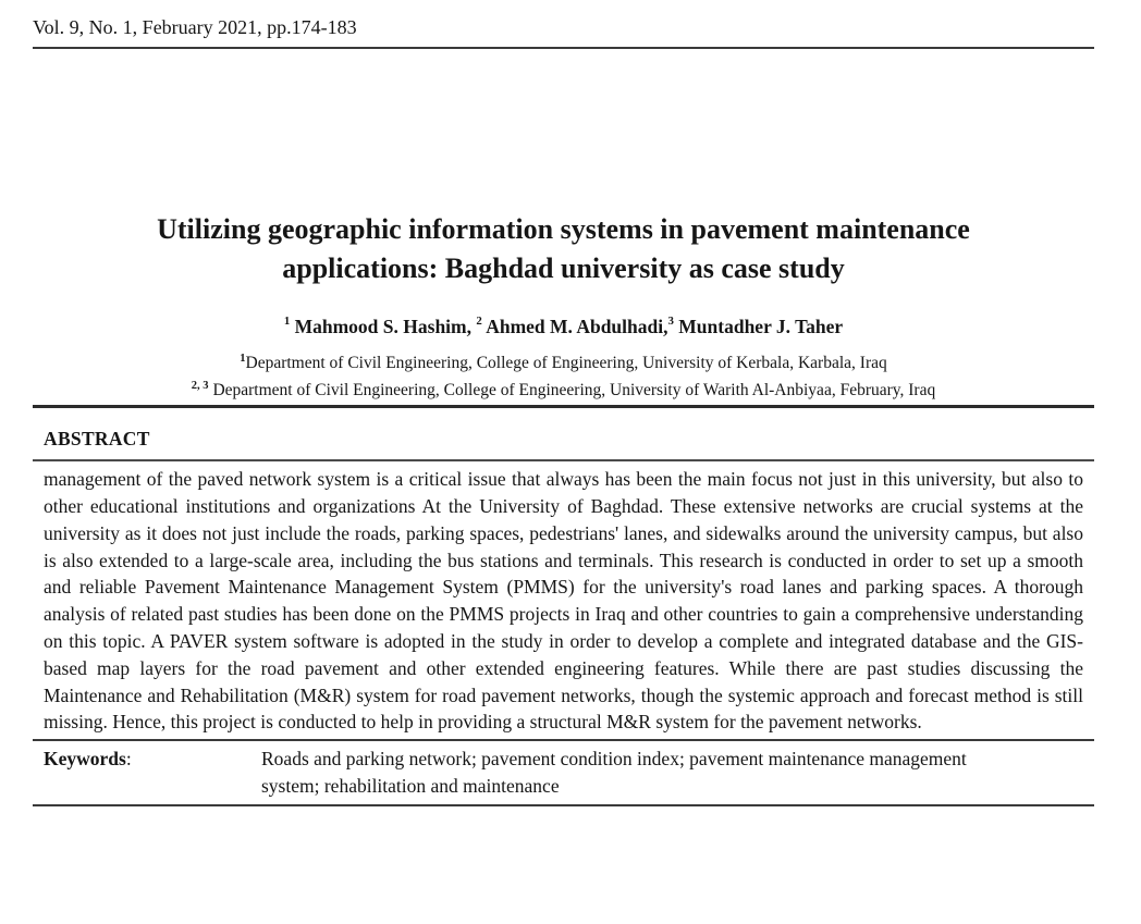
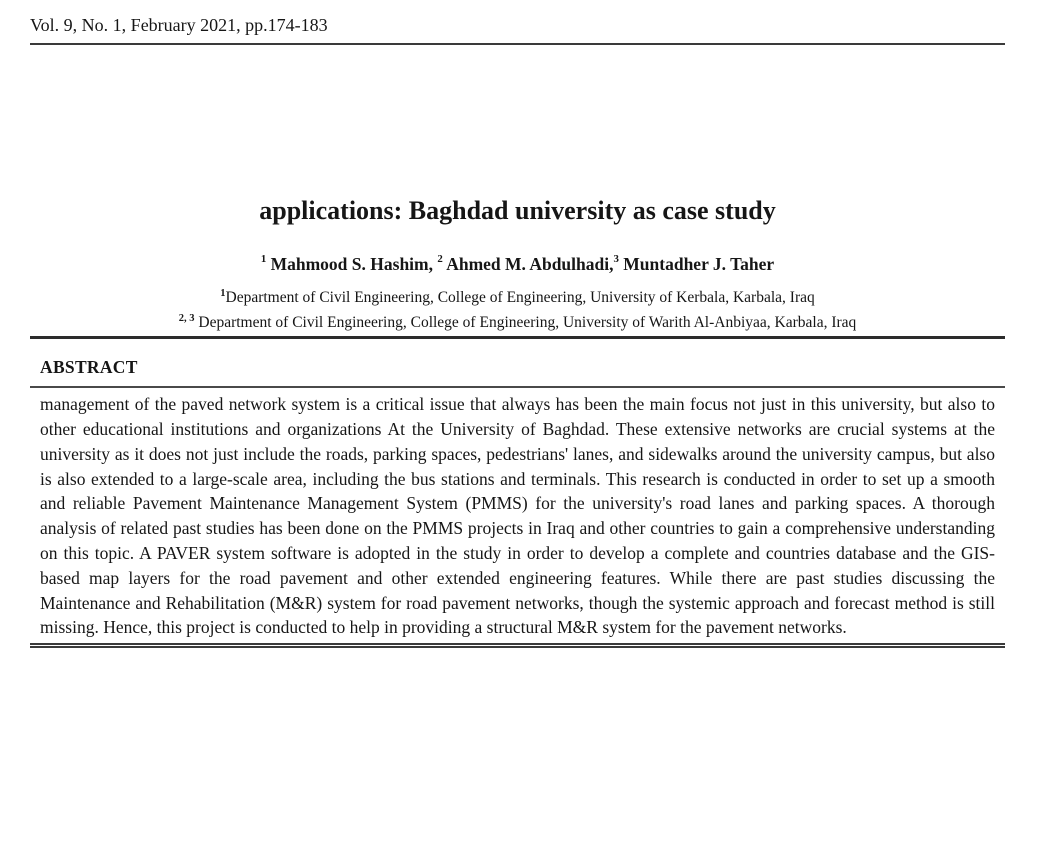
  Vol. 9, No. 1, February 2021, pp.174-183
- Utilizing geographic information systems in pavement maintenance
  applications: Baghdad university as case study
  1 Mahmood S. Hashim, 2 Ahmed M. Abdulhadi,3 Muntadher J. Taher
  1Department of Civil Engineering, College of Engineering, University of Kerbala, Karbala, Iraq
- 2, 3 Department of Civil Engineering, College of Engineering, University of Warith Al-Anbiyaa, February, Iraq
+ 2, 3 Department of Civil Engineering, College of Engineering, University of Warith Al-Anbiyaa, Karbala, Iraq
  ABSTRACT
- management of the paved network system is a critical issue that always has been the main focus not just in this university, but also to other educational institutions and organizations At the University of Baghdad. These extensive networks are crucial systems at the university as it does not just include the roads, parking spaces, pedestrians' lanes, and sidewalks around the university campus, but also is also extended to a large-scale area, including the bus stations and terminals. This research is conducted in order to set up a smooth and reliable Pavement Maintenance Management System (PMMS) for the university's road lanes and parking spaces. A thorough analysis of related past studies has been done on the PMMS projects in Iraq and other countries to gain a comprehensive understanding on this topic. A PAVER system software is adopted in the study in order to develop a complete and integrated database and the GIS-based map layers for the road pavement and other extended engineering features. While there are past studies discussing the Maintenance and Rehabilitation (M&R) system for road pavement networks, though the systemic approach and forecast method is still missing. Hence, this project is conducted to help in providing a structural M&R system for the pavement networks.
+ management of the paved network system is a critical issue that always has been the main focus not just in this university, but also to other educational institutions and organizations At the University of Baghdad. These extensive networks are crucial systems at the university as it does not just include the roads, parking spaces, pedestrians' lanes, and sidewalks around the university campus, but also is also extended to a large-scale area, including the bus stations and terminals. This research is conducted in order to set up a smooth and reliable Pavement Maintenance Management System (PMMS) for the university's road lanes and parking spaces. A thorough analysis of related past studies has been done on the PMMS projects in Iraq and other countries to gain a comprehensive understanding on this topic. A PAVER system software is adopted in the study in order to develop a complete and countries database and the GIS-based map layers for the road pavement and other extended engineering features. While there are past studies discussing the Maintenance and Rehabilitation (M&R) system for road pavement networks, though the systemic approach and forecast method is still missing. Hence, this project is conducted to help in providing a structural M&R system for the pavement networks.
- Keywords:
- Roads and parking network; pavement condition index; pavement maintenance management system; rehabilitation and maintenance
